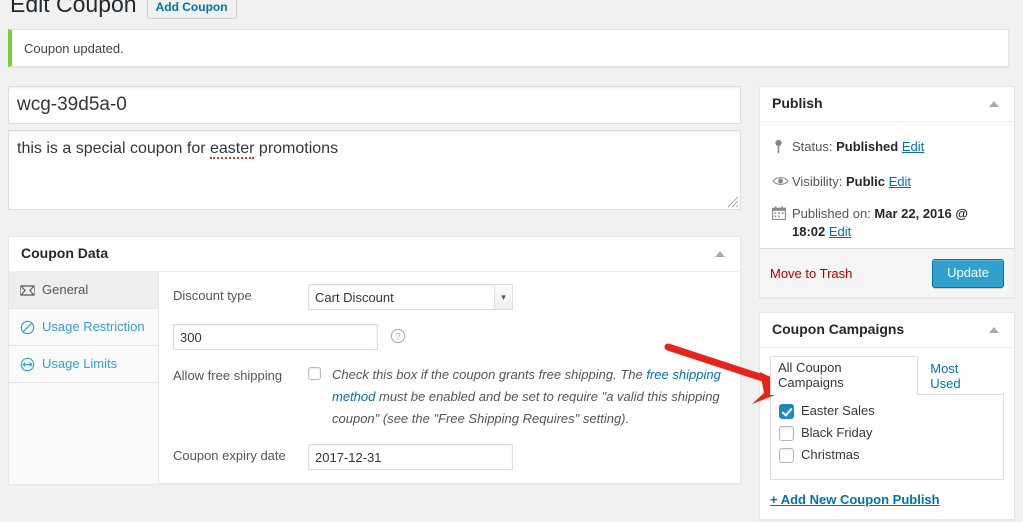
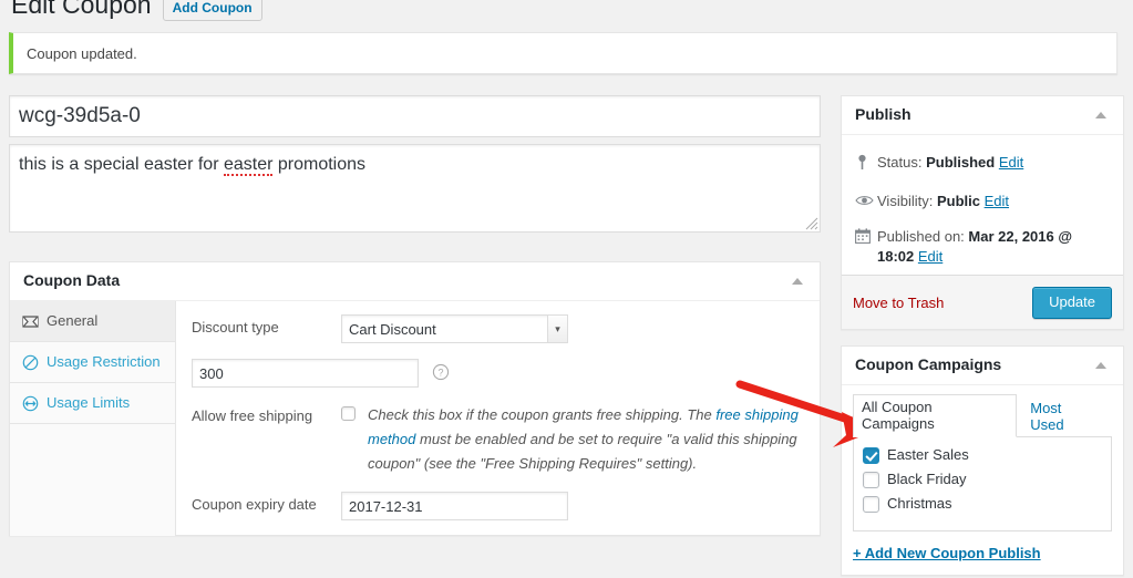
  Edit Coupon
  Add Coupon
  Coupon updated.
  wcg-39d5a-0
- this is a special coupon for easter promotions
+ this is a special easter for easter promotions
  Coupon Data
  General
  Usage Restriction
  Usage Limits
  Discount type
  Cart Discount
  ▾
  300
  ?
  Allow free shipping
  Check this box if the coupon grants free shipping. The free shipping method must be enabled and be set to require "a valid this shipping coupon" (see the "Free Shipping Requires" setting).
  Coupon expiry date
  2017-12-31
  Publish
  Status: Published Edit
  Visibility: Public Edit
  Published on: Mar 22, 2016 @ 18:02 Edit
  Move to Trash
  Update
  Coupon Campaigns
  All Coupon Campaigns
  Most Used
  Easter Sales
  Black Friday
  Christmas
  + Add New Coupon Publish
